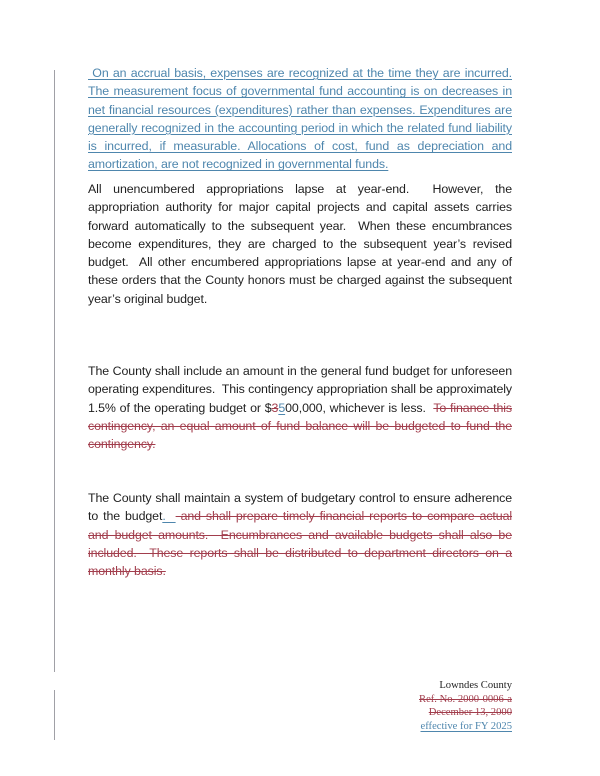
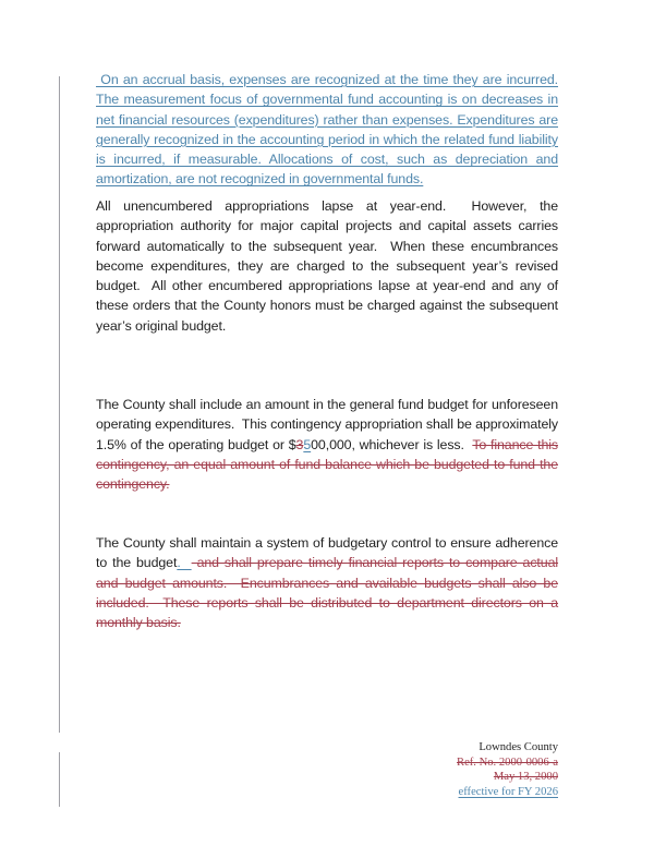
- On an accrual basis, expenses are recognized at the time they are incurred. The measurement focus of governmental fund accounting is on decreases in net financial resources (expenditures) rather than expenses. Expenditures are generally recognized in the accounting period in which the related fund liability is incurred, if measurable. Allocations of cost, fund as depreciation and amortization, are not recognized in governmental funds.
+ On an accrual basis, expenses are recognized at the time they are incurred. The measurement focus of governmental fund accounting is on decreases in net financial resources (expenditures) rather than expenses. Expenditures are generally recognized in the accounting period in which the related fund liability is incurred, if measurable. Allocations of cost, such as depreciation and amortization, are not recognized in governmental funds.
  All unencumbered appropriations lapse at year-end. However, the appropriation authority for major capital projects and capital assets carries forward automatically to the subsequent year. When these encumbrances become expenditures, they are charged to the subsequent year’s revised budget. All other encumbered appropriations lapse at year-end and any of these orders that the County honors must be charged against the subsequent year’s original budget.
- The County shall include an amount in the general fund budget for unforeseen operating expenditures. This contingency appropriation shall be approximately 1.5% of the operating budget or $3500,000, whichever is less. To finance this contingency, an equal amount of fund balance will be budgeted to fund the contingency.
+ The County shall include an amount in the general fund budget for unforeseen operating expenditures. This contingency appropriation shall be approximately 1.5% of the operating budget or $3500,000, whichever is less. To finance this contingency, an equal amount of fund balance which be budgeted to fund the contingency.
  The County shall maintain a system of budgetary control to ensure adherence to the budget. and shall prepare timely financial reports to compare actual and budget amounts. Encumbrances and available budgets shall also be included. These reports shall be distributed to department directors on a monthly basis.
  Lowndes County
  Ref. No. 2000-0006-a
- December 13, 2000
+ May 13, 2000
- effective for FY 2025
+ effective for FY 2026
